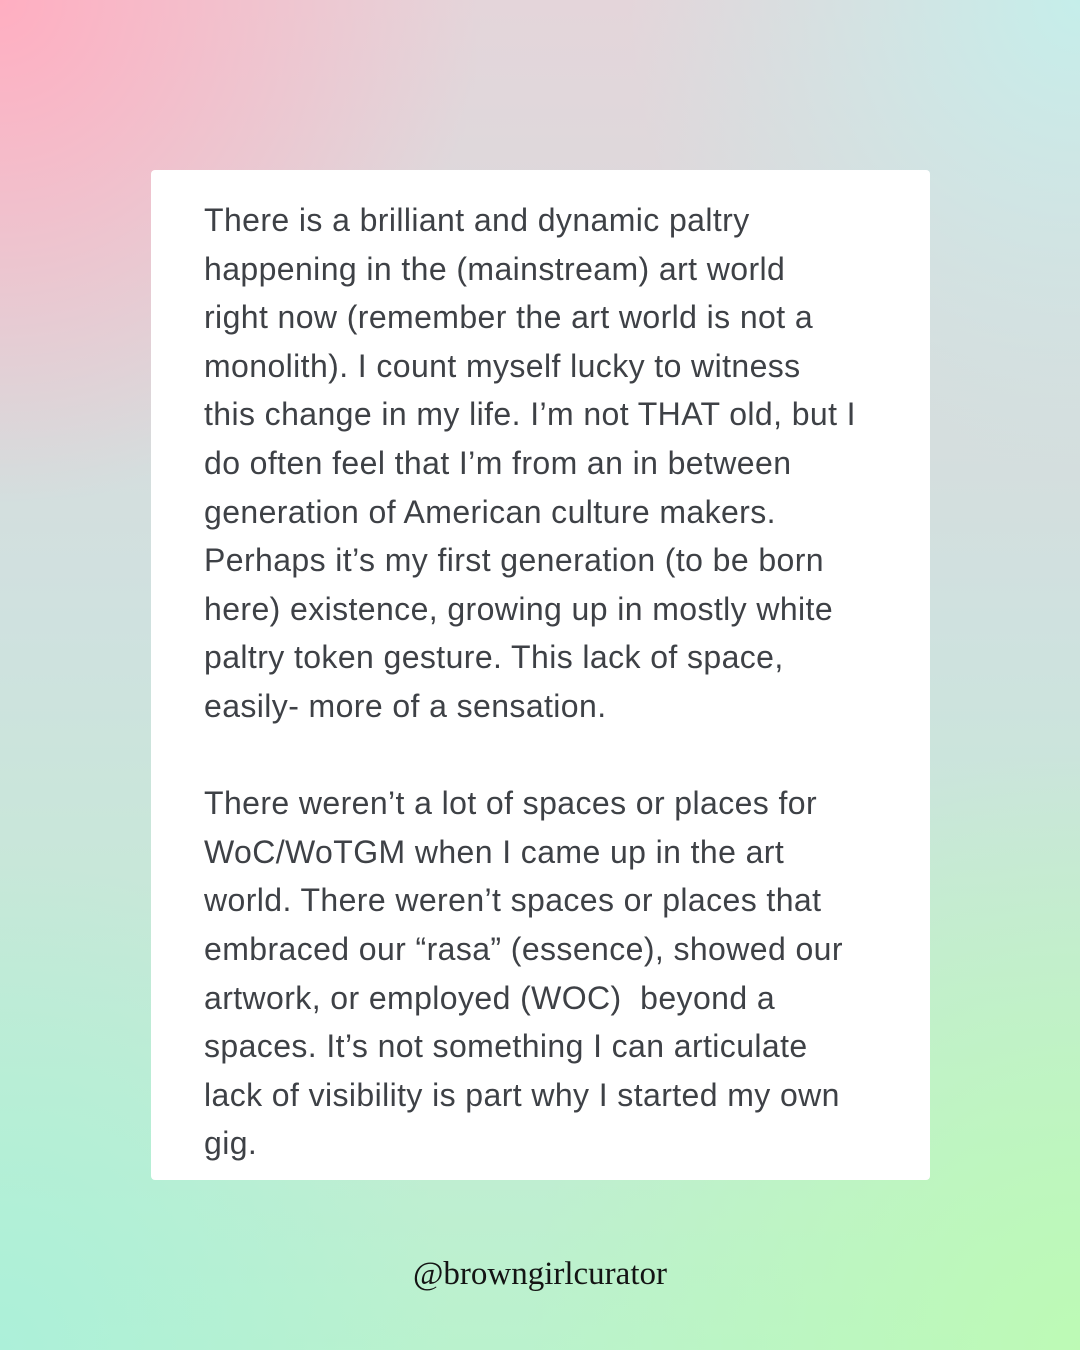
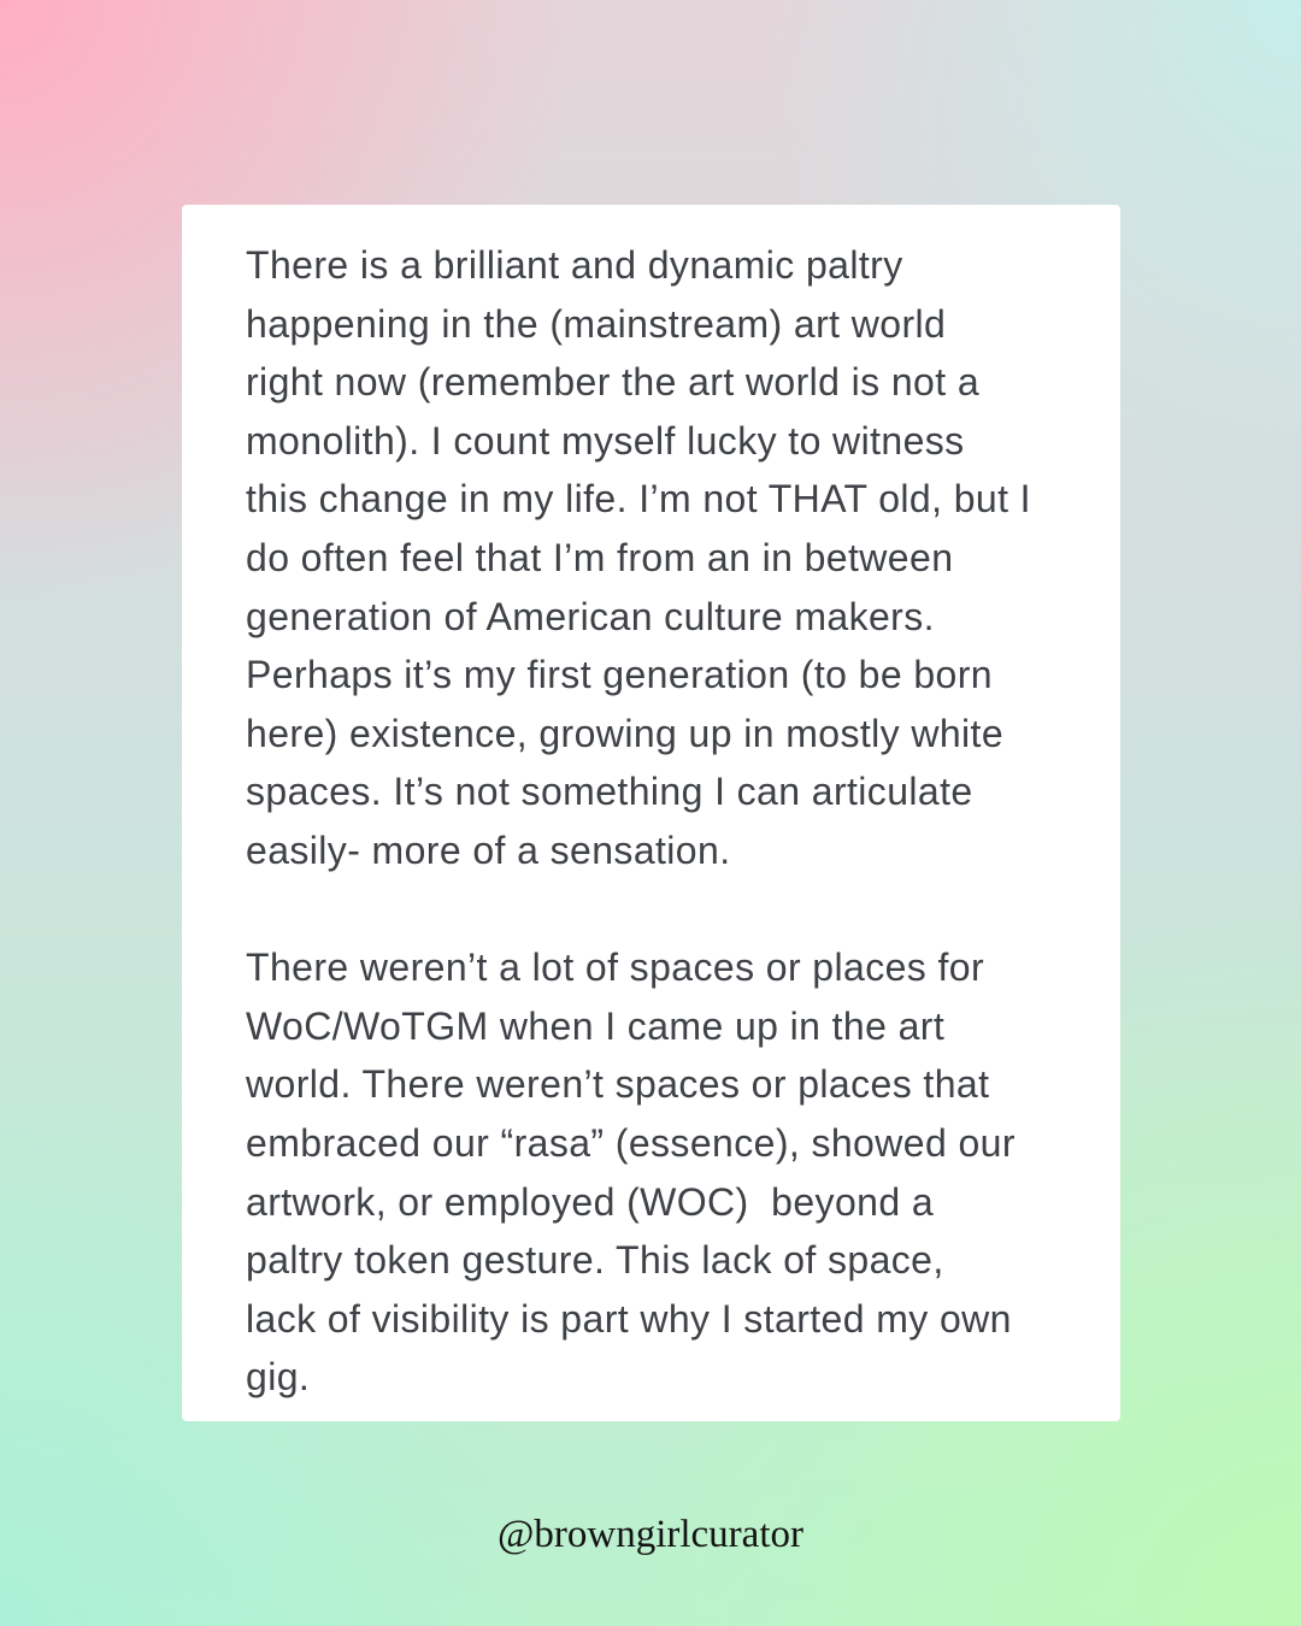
  There is a brilliant and dynamic paltry
  happening in the (mainstream) art world
  right now (remember the art world is not a
  monolith). I count myself lucky to witness
  this change in my life. I’m not THAT old, but I
  do often feel that I’m from an in between
  generation of American culture makers.
  Perhaps it’s my first generation (to be born
  here) existence, growing up in mostly white
- paltry token gesture. This lack of space,
+ spaces. It’s not something I can articulate
  easily- more of a sensation.
  There weren’t a lot of spaces or places for
  WoC/WoTGM when I came up in the art
  world. There weren’t spaces or places that
  embraced our “rasa” (essence), showed our
  artwork, or employed (WOC) beyond a
- spaces. It’s not something I can articulate
+ paltry token gesture. This lack of space,
  lack of visibility is part why I started my own
  gig.
  @browngirlcurator
